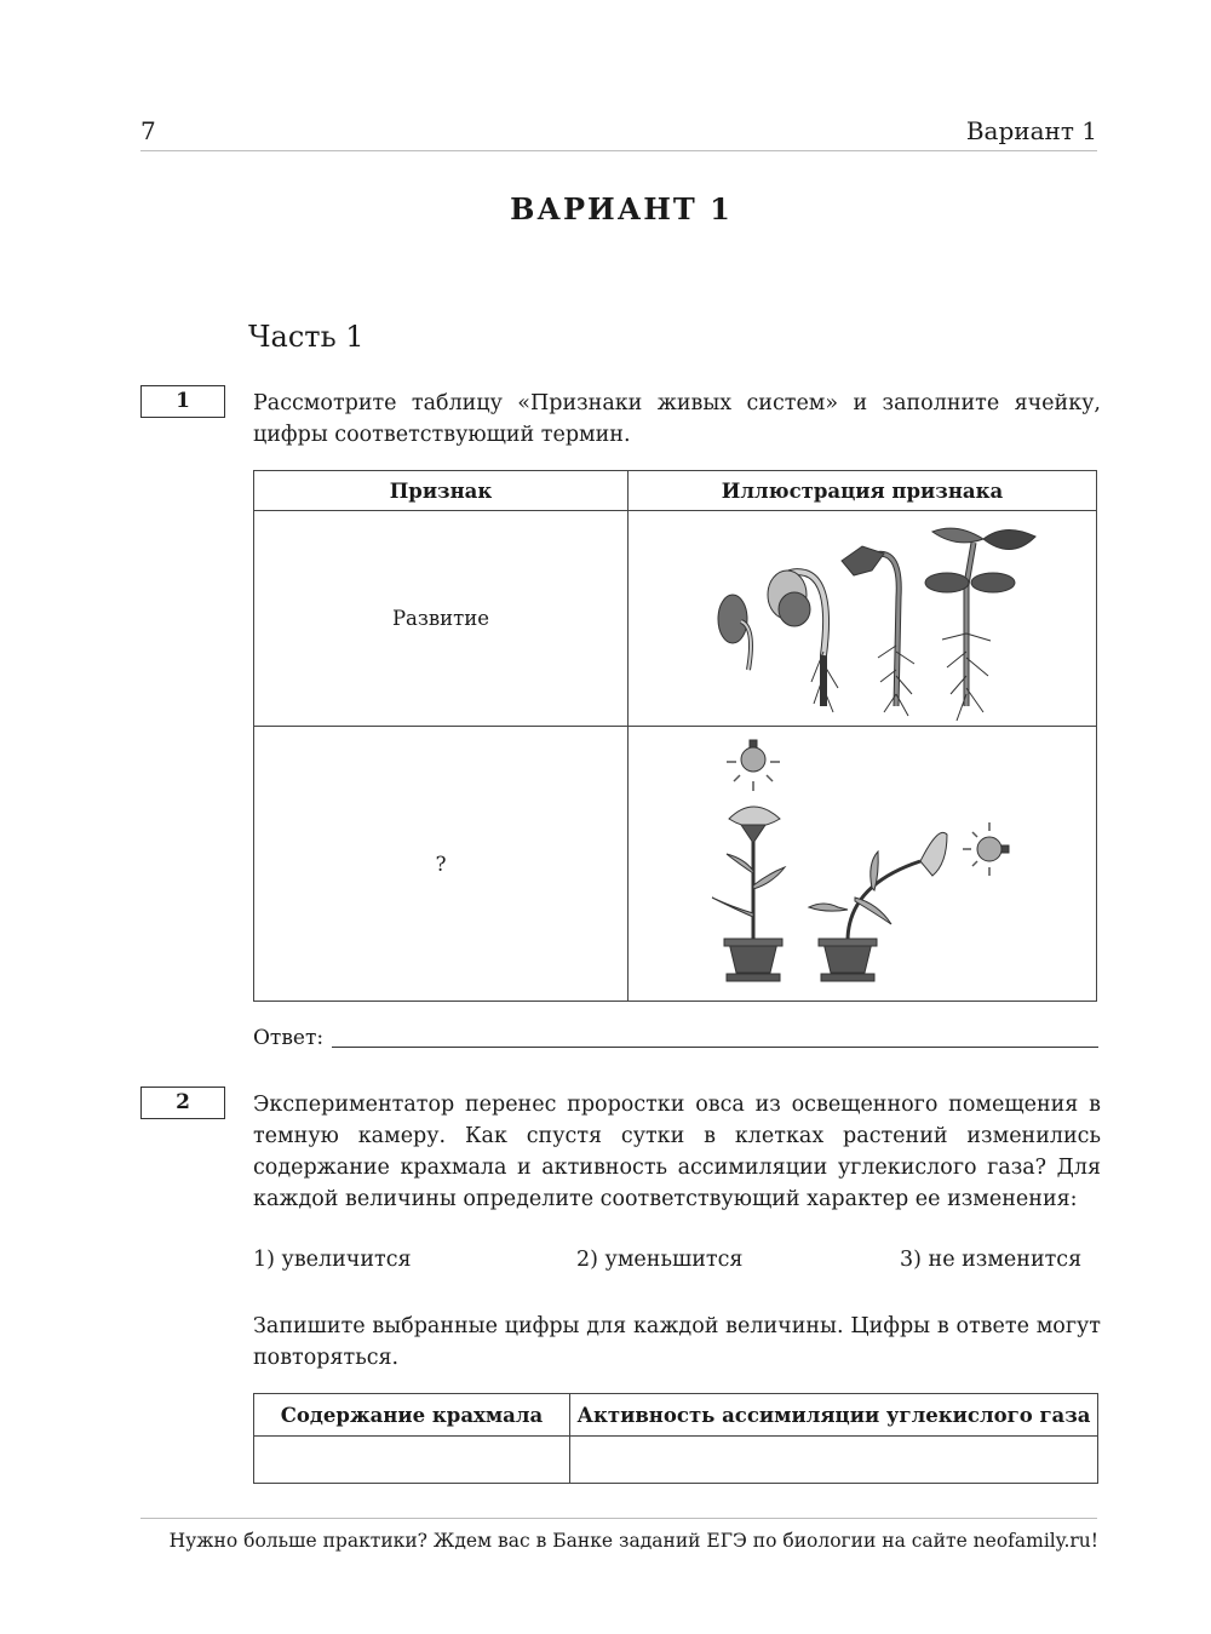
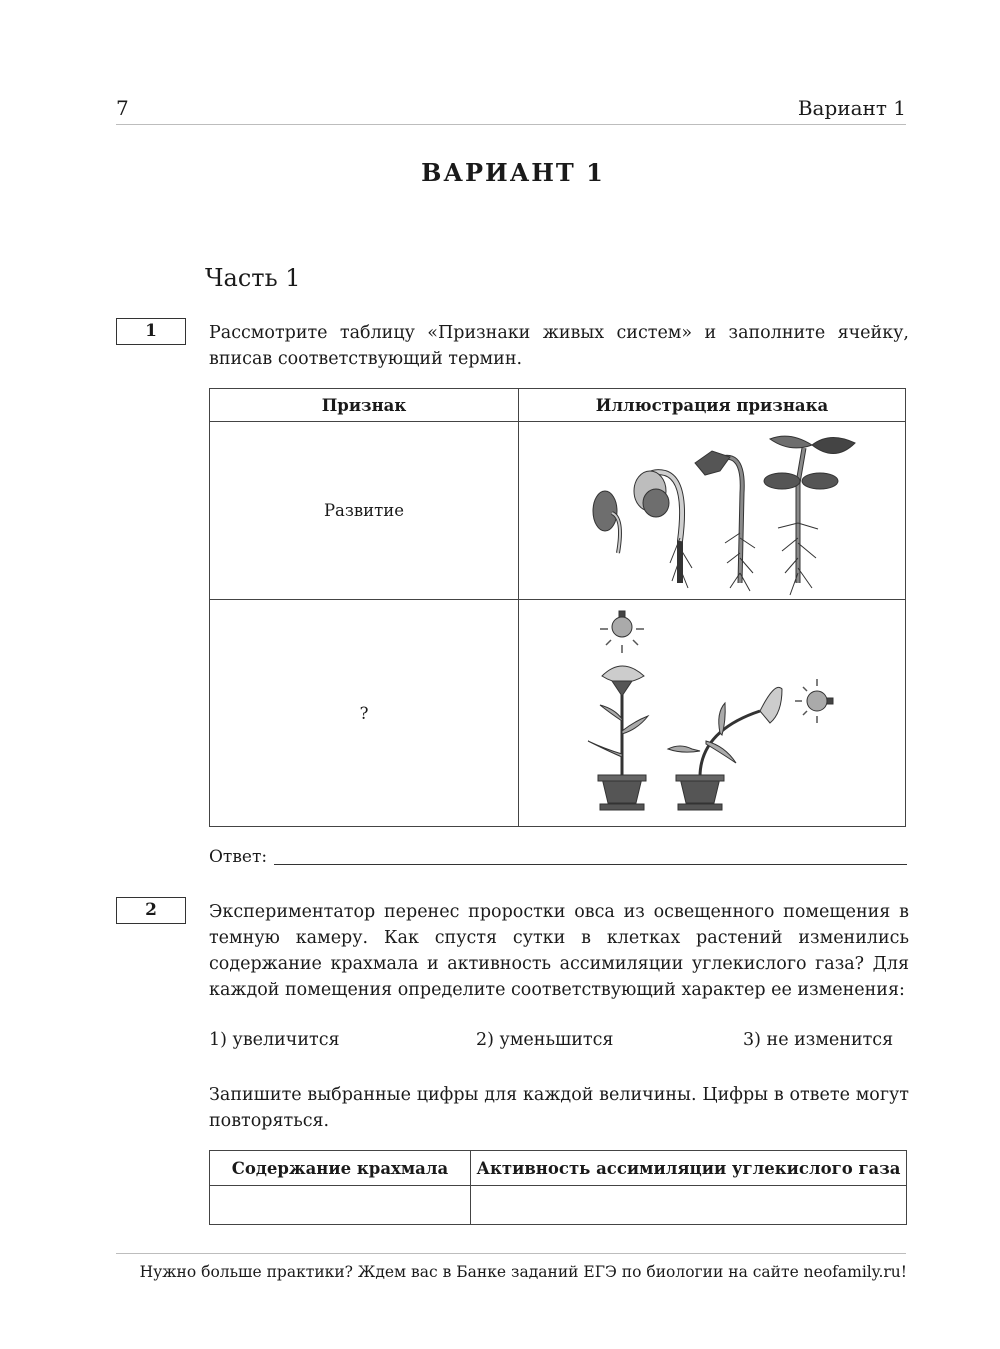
  7
  Вариант 1
  ВАРИАНТ 1
  Часть 1
  1
- Рассмотрите таблицу «Признаки живых систем» и заполните ячейку, цифры соответствующий термин.
+ Рассмотрите таблицу «Признаки живых систем» и заполните ячейку, вписав соответствующий термин.
  Признак	Иллюстрация признака
  Развитие
  ?
  Ответ:
  2
- Экспериментатор перенес проростки овса из освещенного помещения в темную камеру. Как спустя сутки в клетках растений изменились содержание крахмала и активность ассимиляции углекислого газа? Для каждой величины определите соответствующий характер ее изменения:
+ Экспериментатор перенес проростки овса из освещенного помещения в темную камеру. Как спустя сутки в клетках растений изменились содержание крахмала и активность ассимиляции углекислого газа? Для каждой помещения определите соответствующий характер ее изменения:
  1) увеличится
  2) уменьшится
  3) не изменится
  Запишите выбранные цифры для каждой величины. Цифры в ответе могут повторяться.
  Содержание крахмала	Активность ассимиляции углекислого газа
  Нужно больше практики? Ждем вас в Банке заданий ЕГЭ по биологии на сайте neofamily.ru!
